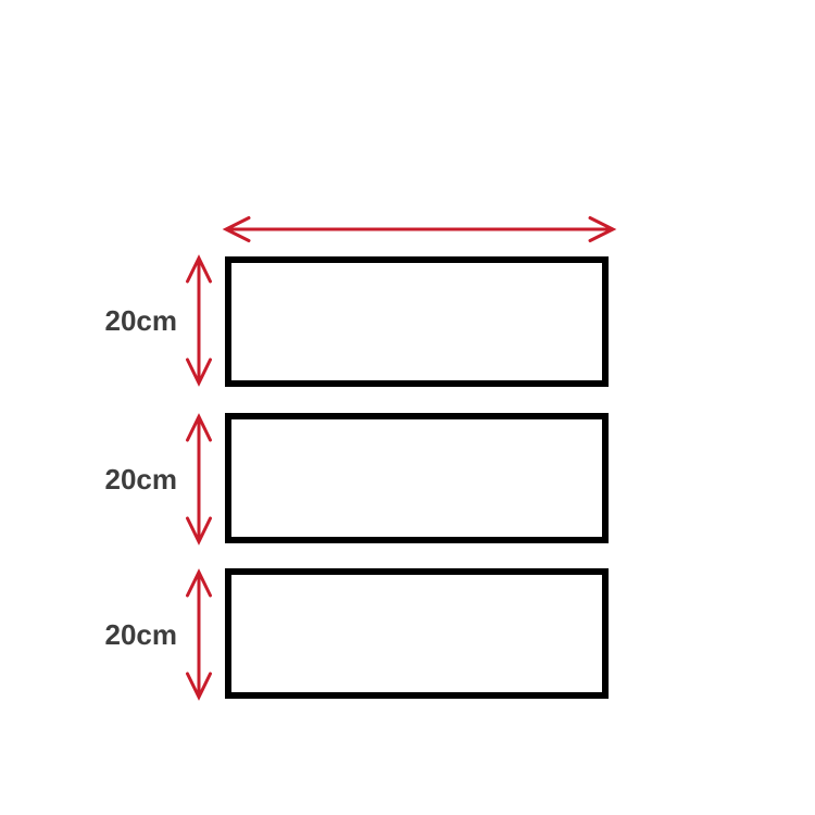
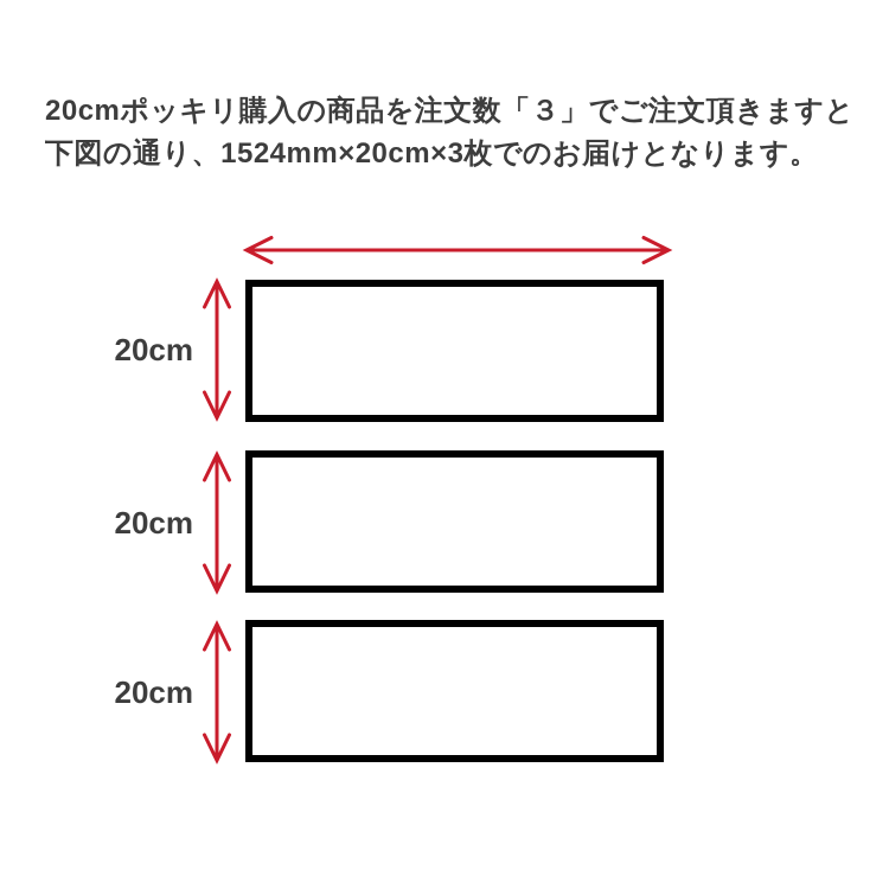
+ 20cmポッキリ購入の商品を注文数「３」でご注文頂きますと
+ 下図の通り、1524mm×20cm×3枚でのお届けとなります。
  20cm
  20cm
  20cm
